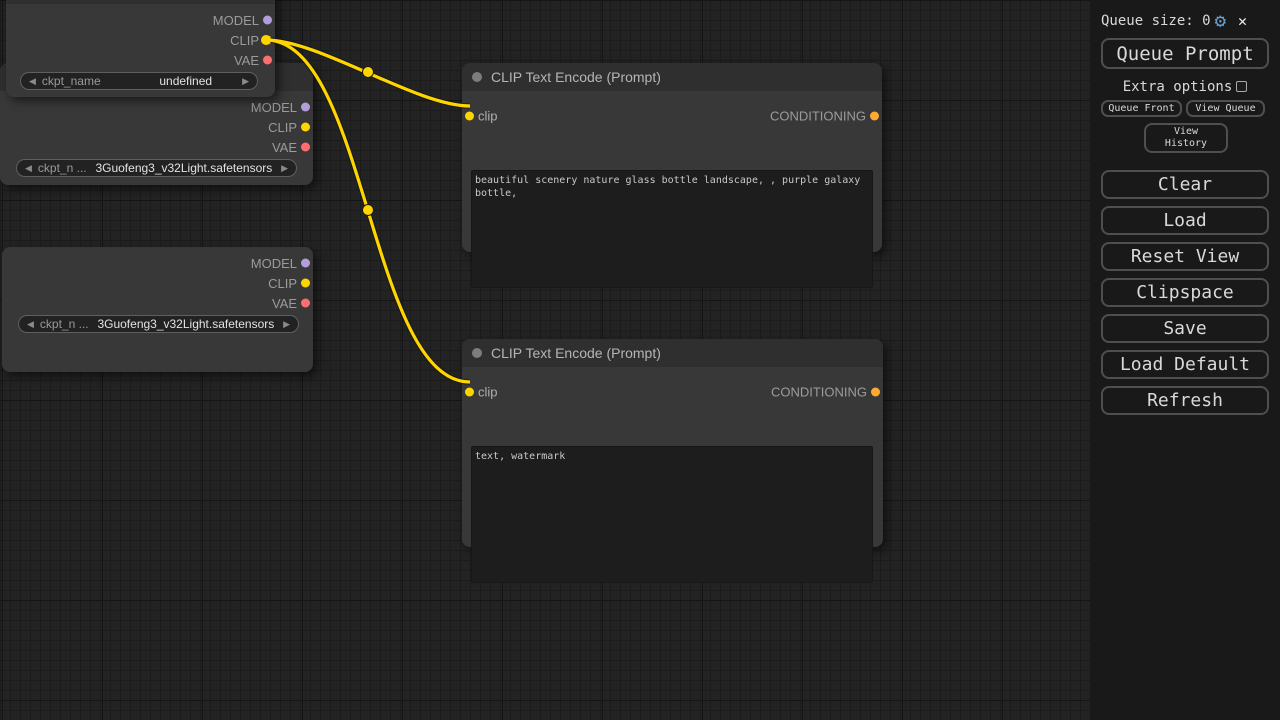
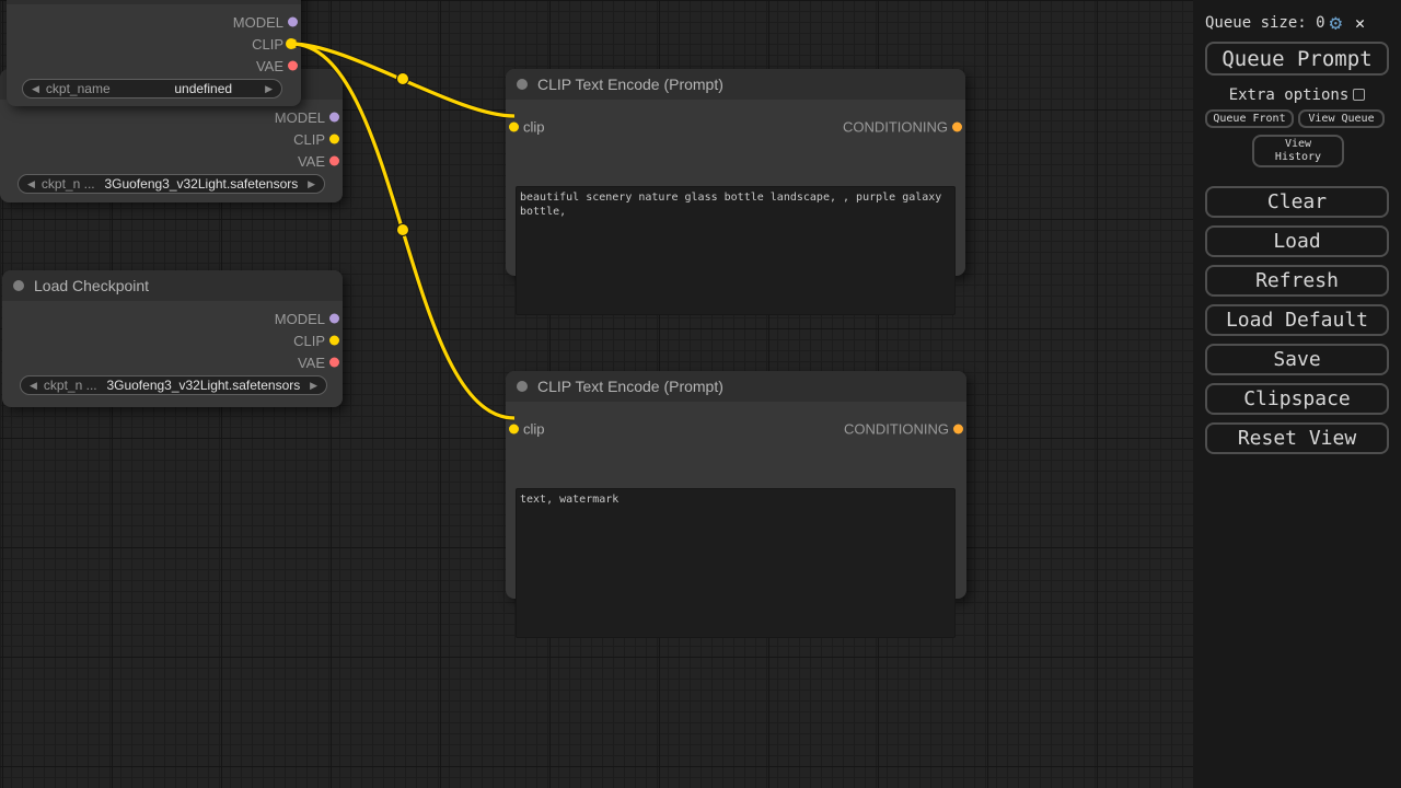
+ Load Checkpoint
  MODEL
  CLIP
  VAE
  ◀
  ckpt_n ...
  3Guofeng3_v32Light.safetensors
  ▶
  MODEL
  CLIP
  VAE
  ◀
  ckpt_n ...
  3Guofeng3_v32Light.safetensors
  ▶
  MODEL
  CLIP
  VAE
  ◀
  ckpt_name
  undefined
  ▶
  CLIP Text Encode (Prompt)
  clip
  CONDITIONING
  CLIP Text Encode (Prompt)
  clip
  CONDITIONING
  text, watermark
  Queue size: 0
  ⚙
  ✕
  Queue Prompt
  Extra options
  Queue Front
  View Queue
  View
  History
  Clear
  Load
- Reset View
+ Refresh
- Clipspace
+ Load Default
  Save
- Load Default
+ Clipspace
- Refresh
+ Reset View
